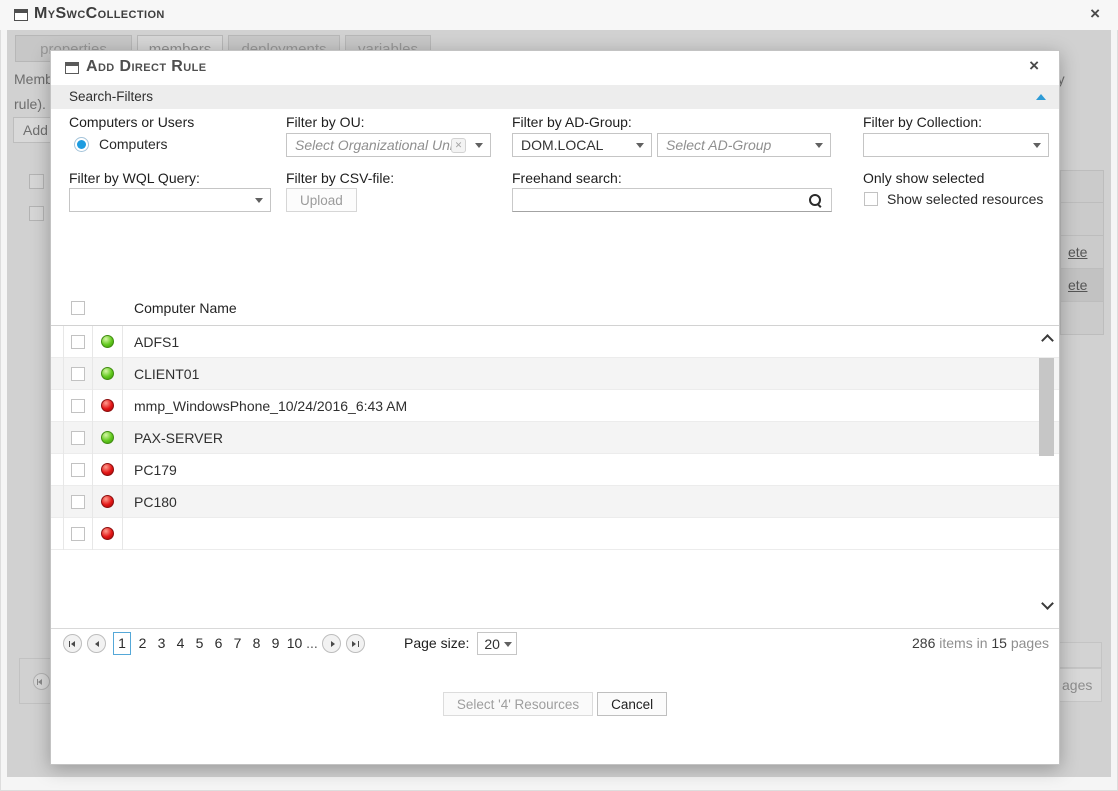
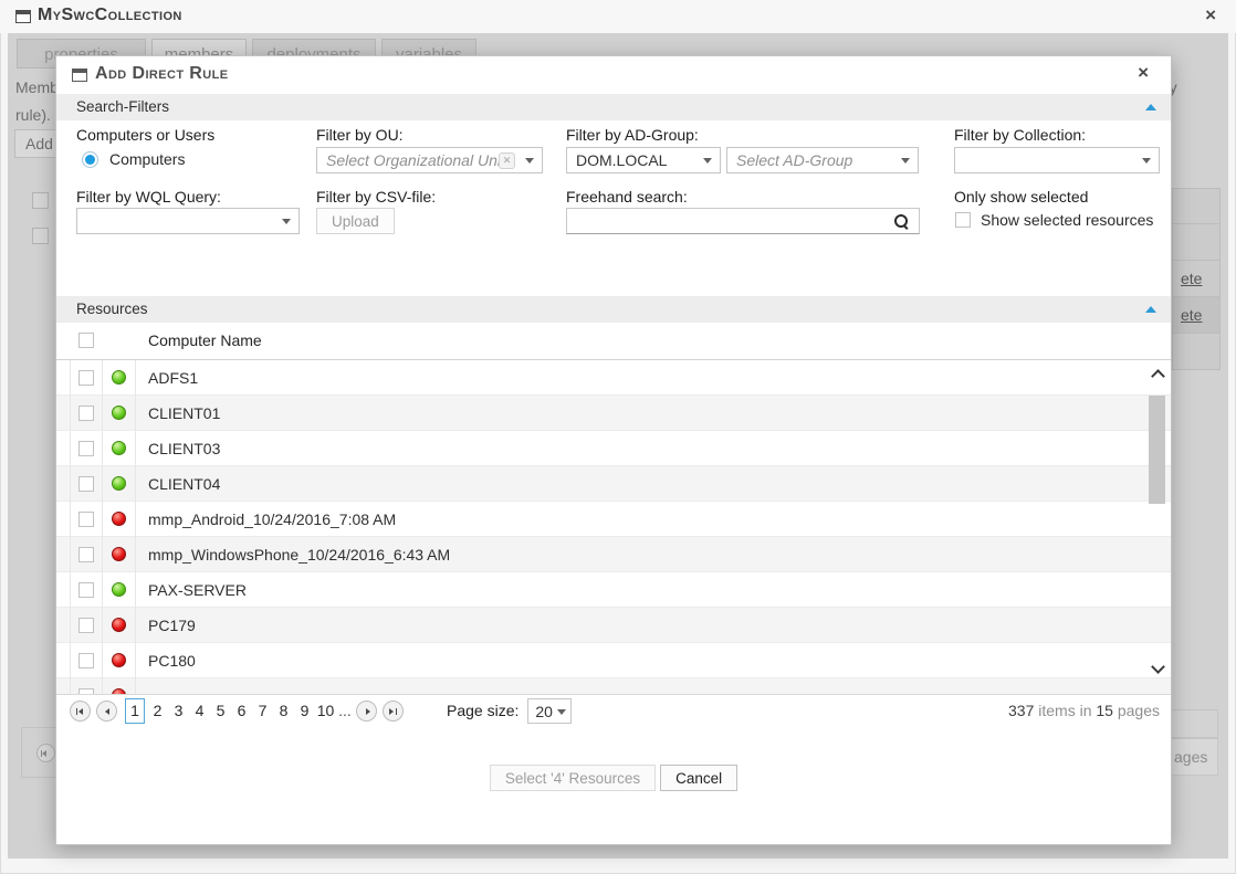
  MySwcCollection
  ×
  Memb
  rule).
  Add
  ete
  ete
  ages
  Add Direct Rule
  ×
  Search-Filters
  Computers or Users
  Filter by OU:
  Filter by AD-Group:
  Filter by Collection:
  Computers
  Select Organizational Un
  ✕
  DOM.LOCAL
  Select AD-Group
  Filter by WQL Query:
  Filter by CSV-file:
  Freehand search:
  Only show selected
  Upload
  Show selected resources
+ Resources
  Computer Name
  ADFS1
  CLIENT01
+ CLIENT03
+ CLIENT04
+ mmp_Android_10/24/2016_7:08 AM
  mmp_WindowsPhone_10/24/2016_6:43 AM
  PAX-SERVER
  PC179
  PC180
  1
  2
  3
  4
  5
  6
  7
  8
  9
  10
  ...
  Page size:
  20
- 286 items in 15 pages
+ 337 items in 15 pages
  Select '4' Resources
  Cancel
